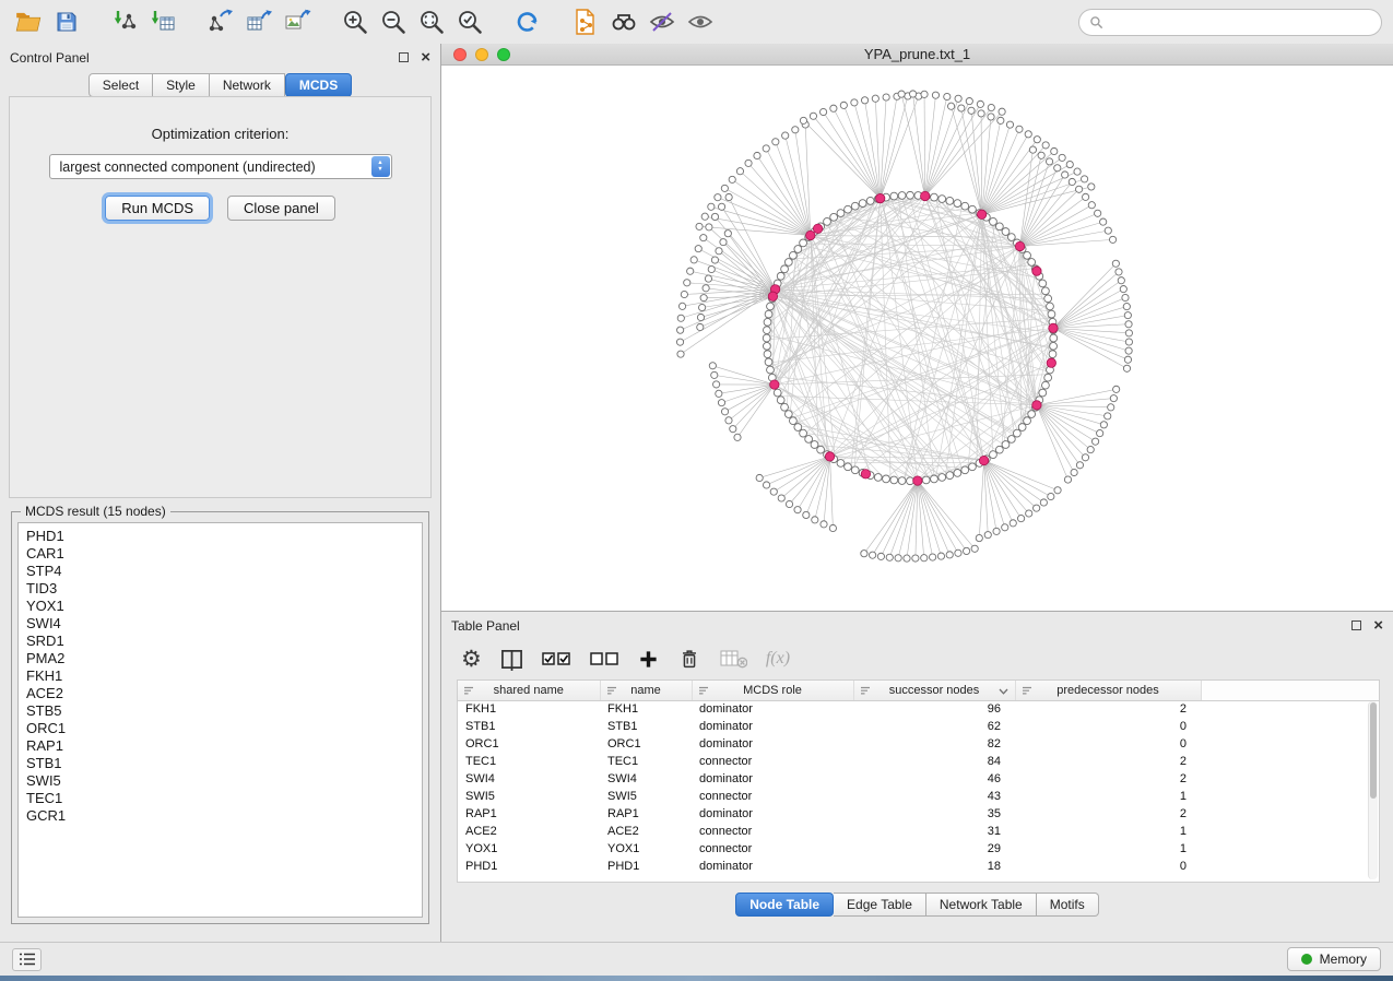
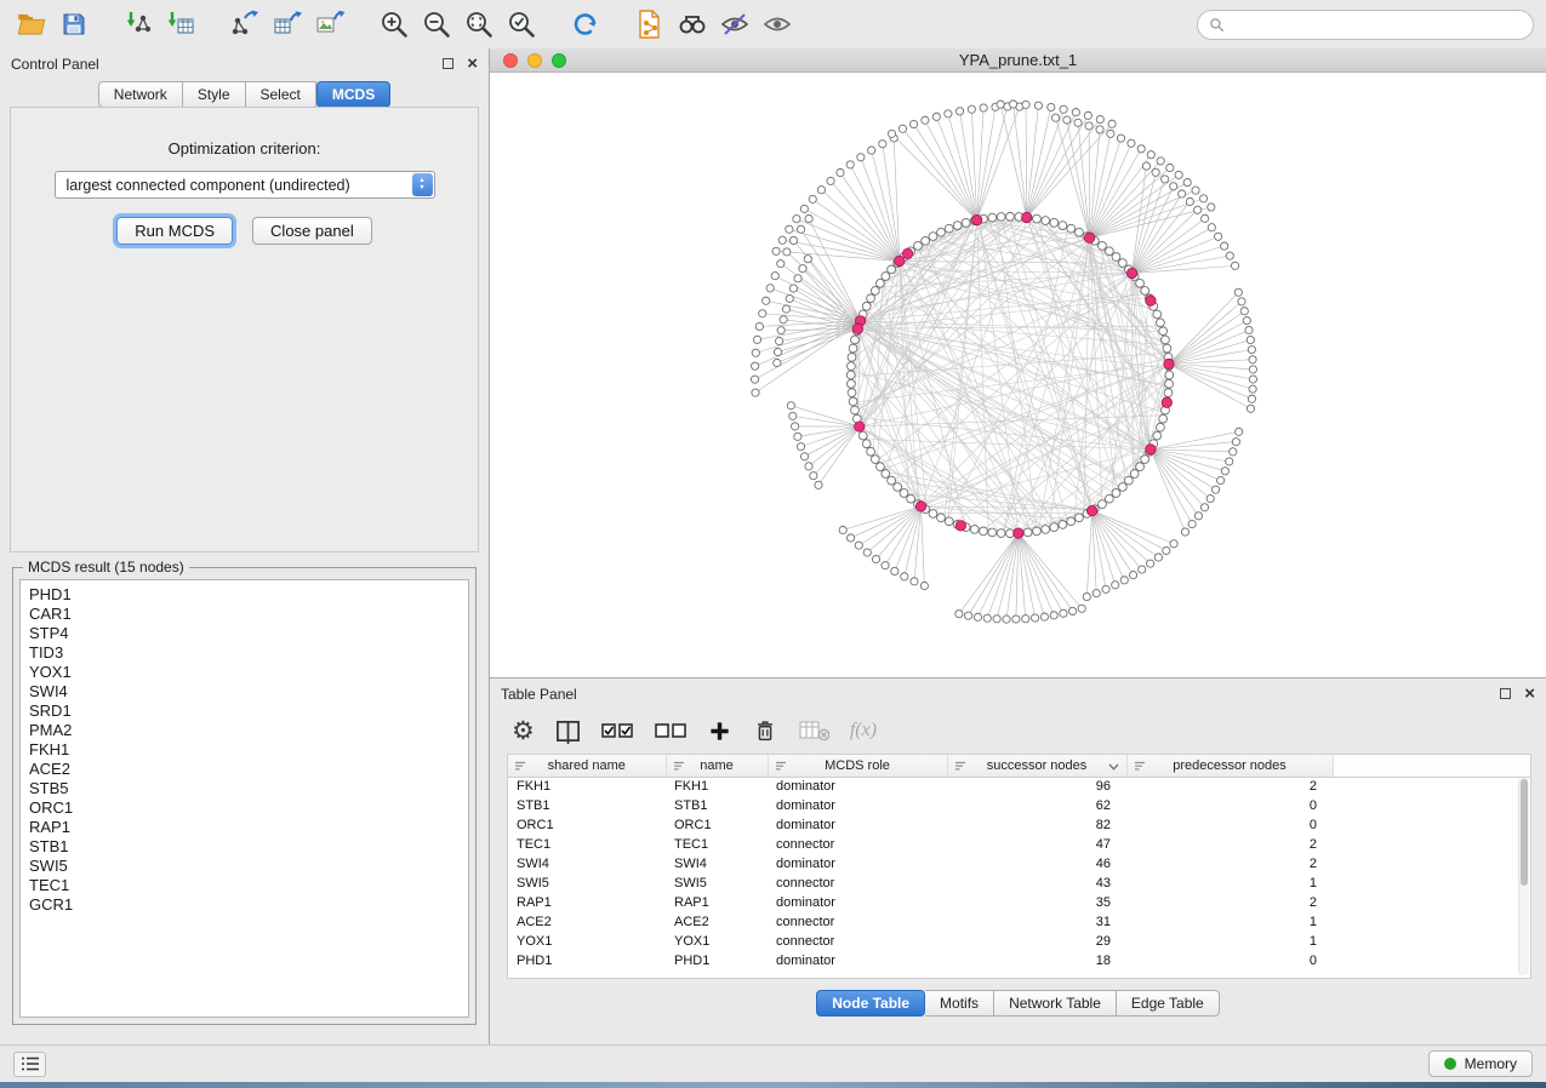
  Control Panel
  ×
- Select
+ Network
  Style
- Network
+ Select
  MCDS
  Optimization criterion:
  largest connected component (undirected)
  Run MCDS
  Close panel
  MCDS result (15 nodes)
  PHD1
  CAR1
  STP4
  TID3
  YOX1
  SWI4
  SRD1
  PMA2
  FKH1
  ACE2
  STB5
  ORC1
  RAP1
  STB1
  SWI5
  TEC1
  GCR1
  YPA_prune.txt_1
  Table Panel
  ×
  ⚙
  f(x)
  shared name	name	MCDS role	successor nodes	predecessor nodes
  FKH1	FKH1	dominator	96	2
  STB1	STB1	dominator	62	0
  ORC1	ORC1	dominator	82	0
- TEC1	TEC1	connector	84	2
+ TEC1	TEC1	connector	47	2
  SWI4	SWI4	dominator	46	2
  SWI5	SWI5	connector	43	1
  RAP1	RAP1	dominator	35	2
  ACE2	ACE2	connector	31	1
  YOX1	YOX1	connector	29	1
  PHD1	PHD1	dominator	18	0
  Node Table
- Edge Table
+ Motifs
  Network Table
- Motifs
+ Edge Table
  Memory
